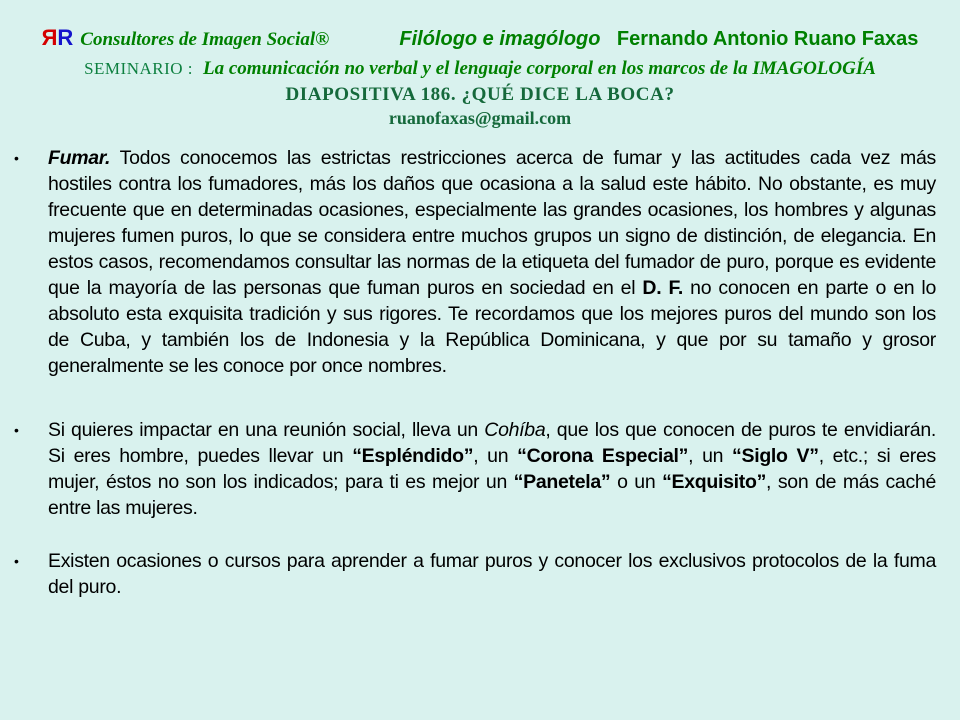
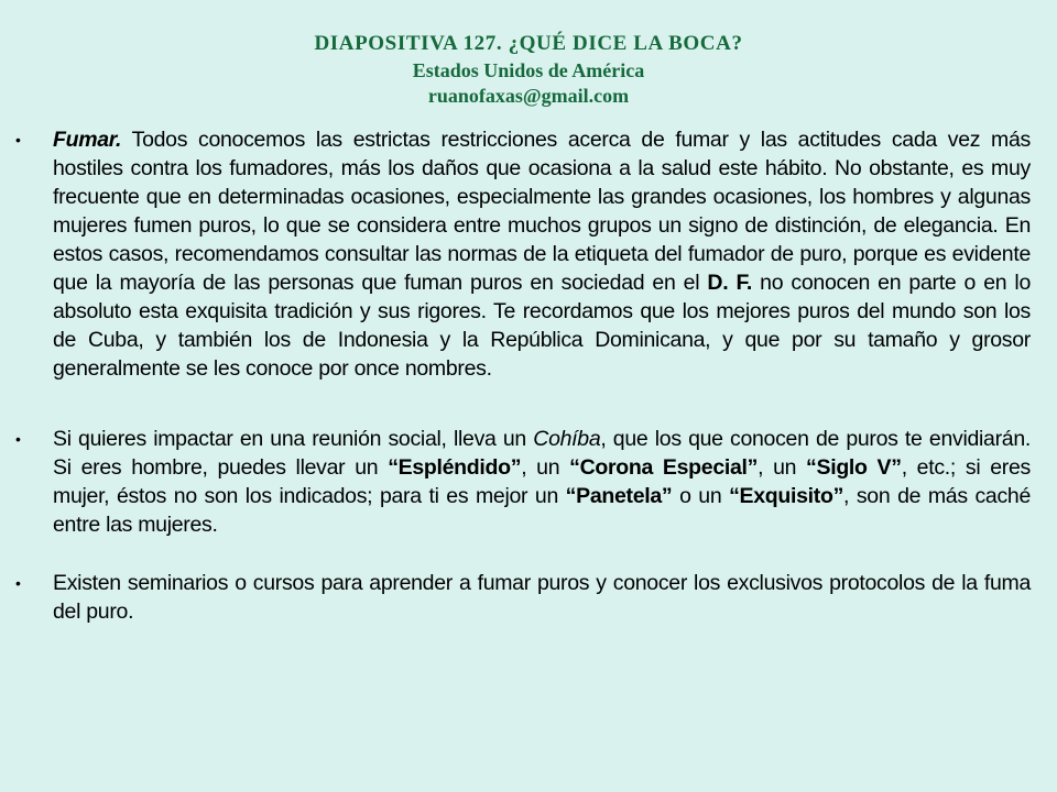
- ЯR
- Consultores de Imagen Social®
- Filólogo e imagólogo Fernando Antonio Ruano Faxas
- SEMINARIO : La comunicación no verbal y el lenguaje corporal en los marcos de la IMAGOLOGÍA
- DIAPOSITIVA 186. ¿QUÉ DICE LA BOCA?
+ DIAPOSITIVA 127. ¿QUÉ DICE LA BOCA?
+ Estados Unidos de América
  ruanofaxas@gmail.com
  •
  Fumar. Todos conocemos las estrictas restricciones acerca de fumar y las actitudes cada vez más hostiles contra los fumadores, más los daños que ocasiona a la salud este hábito. No obstante, es muy frecuente que en determinadas ocasiones, especialmente las grandes ocasiones, los hombres y algunas mujeres fumen puros, lo que se considera entre muchos grupos un signo de distinción, de elegancia. En estos casos, recomendamos consultar las normas de la etiqueta del fumador de puro, porque es evidente que la mayoría de las personas que fuman puros en sociedad en el D. F. no conocen en parte o en lo absoluto esta exquisita tradición y sus rigores. Te recordamos que los mejores puros del mundo son los de Cuba, y también los de Indonesia y la República Dominicana, y que por su tamaño y grosor generalmente se les conoce por once nombres.
  •
  Si quieres impactar en una reunión social, lleva un Cohíba, que los que conocen de puros te envidiarán. Si eres hombre, puedes llevar un “Espléndido”, un “Corona Especial”, un “Siglo V”, etc.; si eres mujer, éstos no son los indicados; para ti es mejor un “Panetela” o un “Exquisito”, son de más caché entre las mujeres.
  •
- Existen ocasiones o cursos para aprender a fumar puros y conocer los exclusivos protocolos de la fuma del puro.
+ Existen seminarios o cursos para aprender a fumar puros y conocer los exclusivos protocolos de la fuma del puro.
